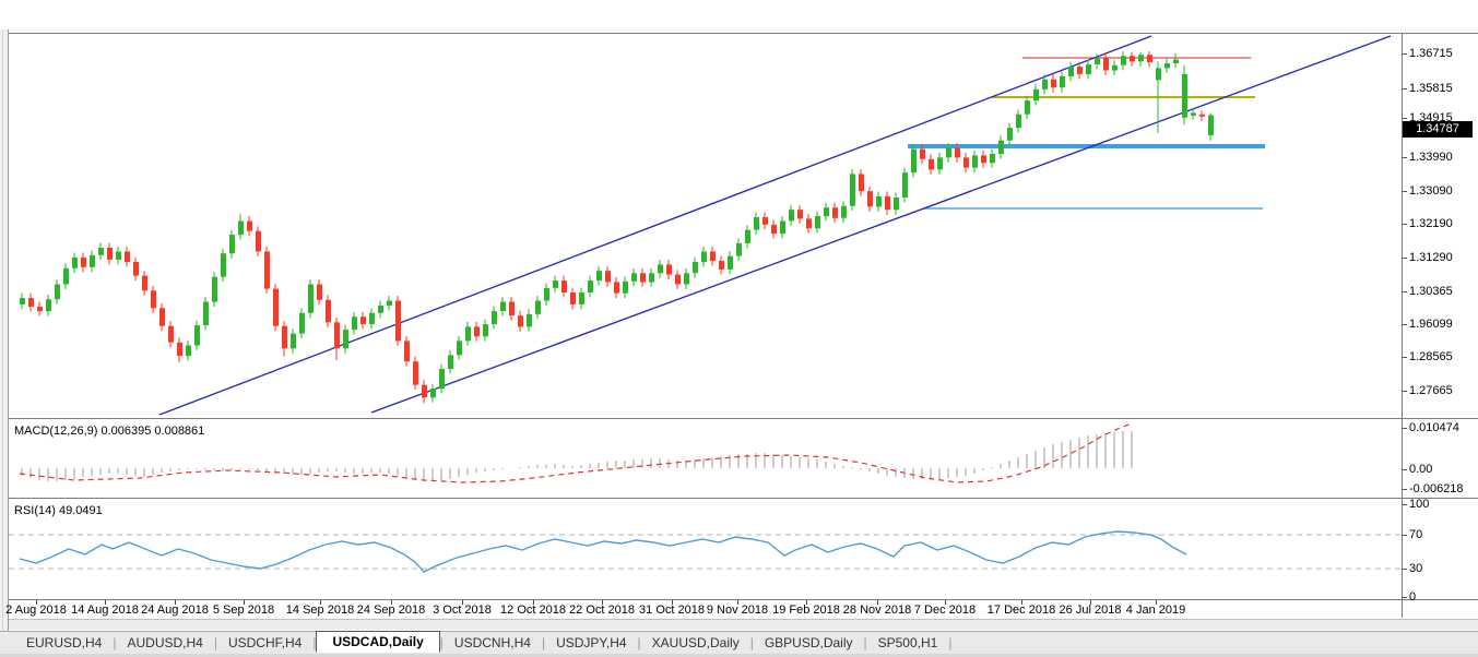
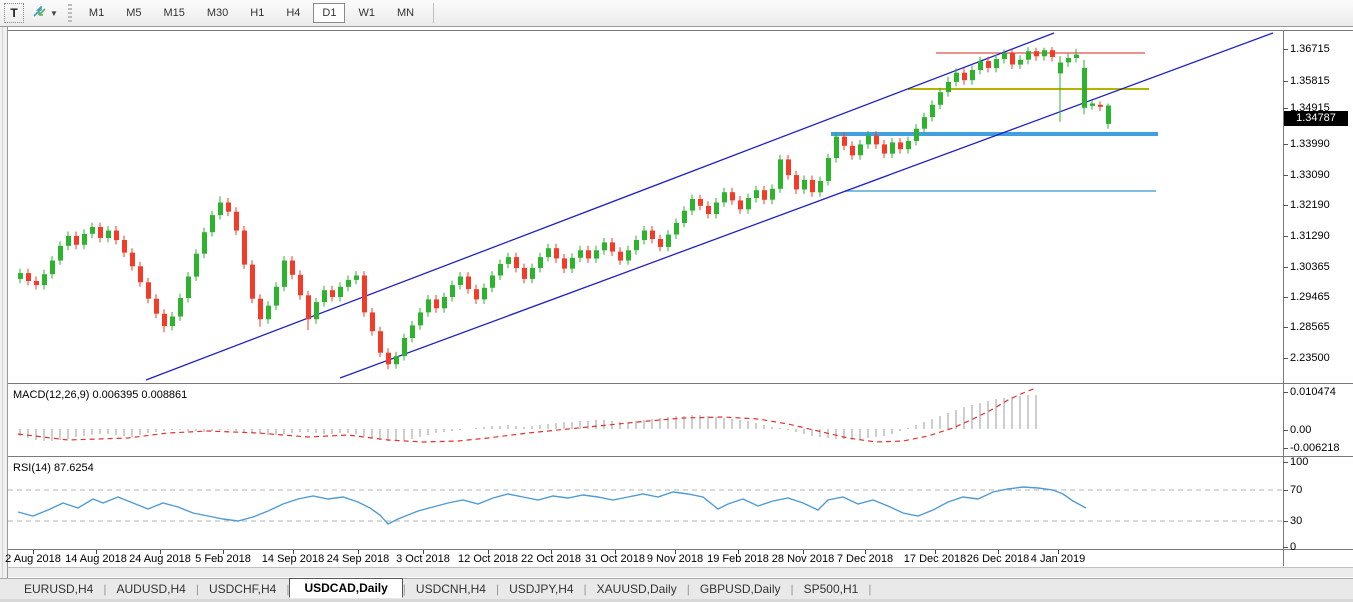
+ T
+ ▼
+ M1
+ M5
+ M15
+ M30
+ H1
+ H4
+ D1
+ W1
+ MN
  MACD(12,26,9) 0.006395 0.008861
- RSI(14) 49.0491
+ RSI(14) 87.6254
  1.34787
  EURUSD,H4
  |
  AUDUSD,H4
  |
  USDCHF,H4
  |
  USDCAD,Daily
  |
  USDCNH,H4
  |
  USDJPY,H4
  |
  XAUUSD,Daily
  |
  GBPUSD,Daily
  |
  SP500,H1
  |
  1.36715
  1.35815
  1.34915
  1.33990
  1.33090
  1.32190
  1.31290
  1.30365
- 1.96099
+ 1.29465
  1.28565
- 1.27665
+ 2.23500
  0.010474
  0.00
  -0.006218
  100
  70
  30
  0
  2 Aug 2018
  14 Aug 2018
  24 Aug 2018
- 5 Sep 2018
+ 5 Feb 2018
  14 Sep 2018
  24 Sep 2018
  3 Oct 2018
  12 Oct 2018
  22 Oct 2018
  31 Oct 2018
  9 Nov 2018
  19 Feb 2018
  28 Nov 2018
  7 Dec 2018
  17 Dec 2018
- 26 Jul 2018
+ 26 Dec 2018
  4 Jan 2019
